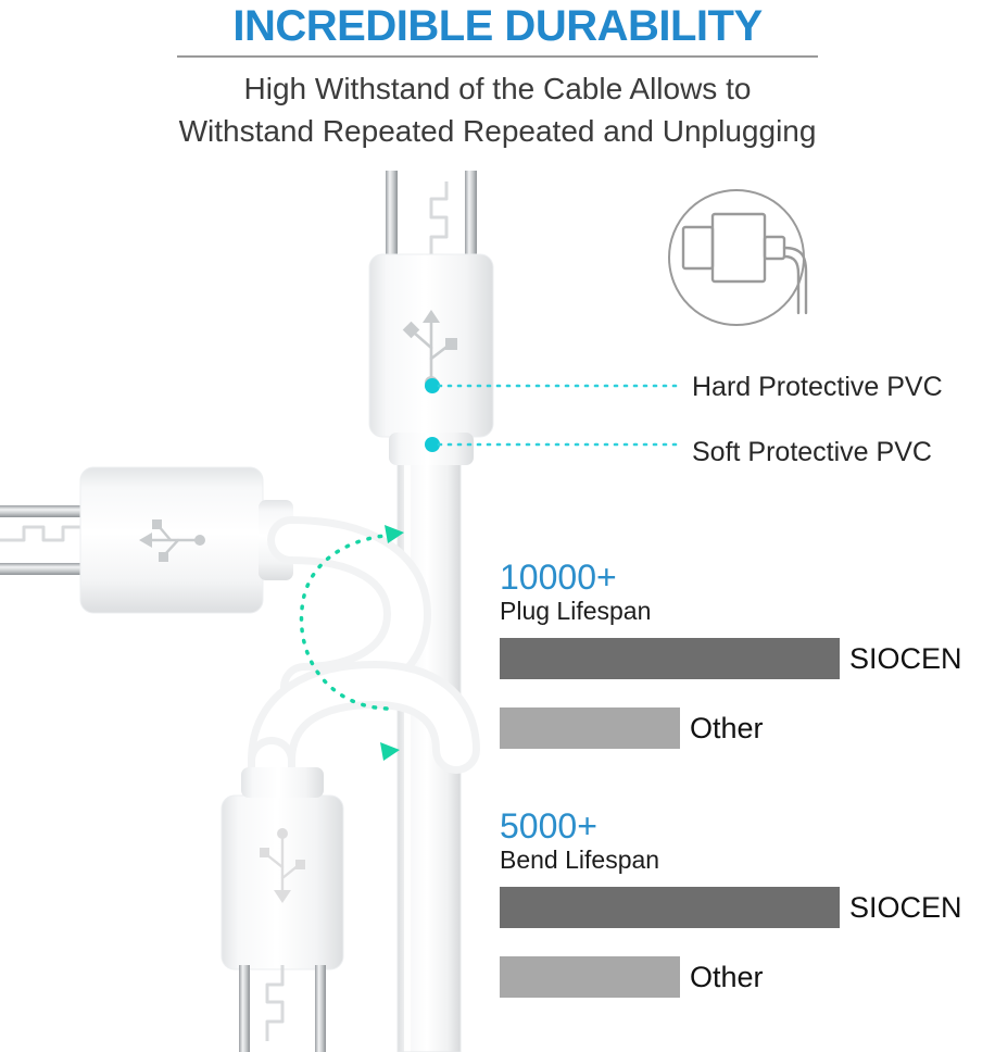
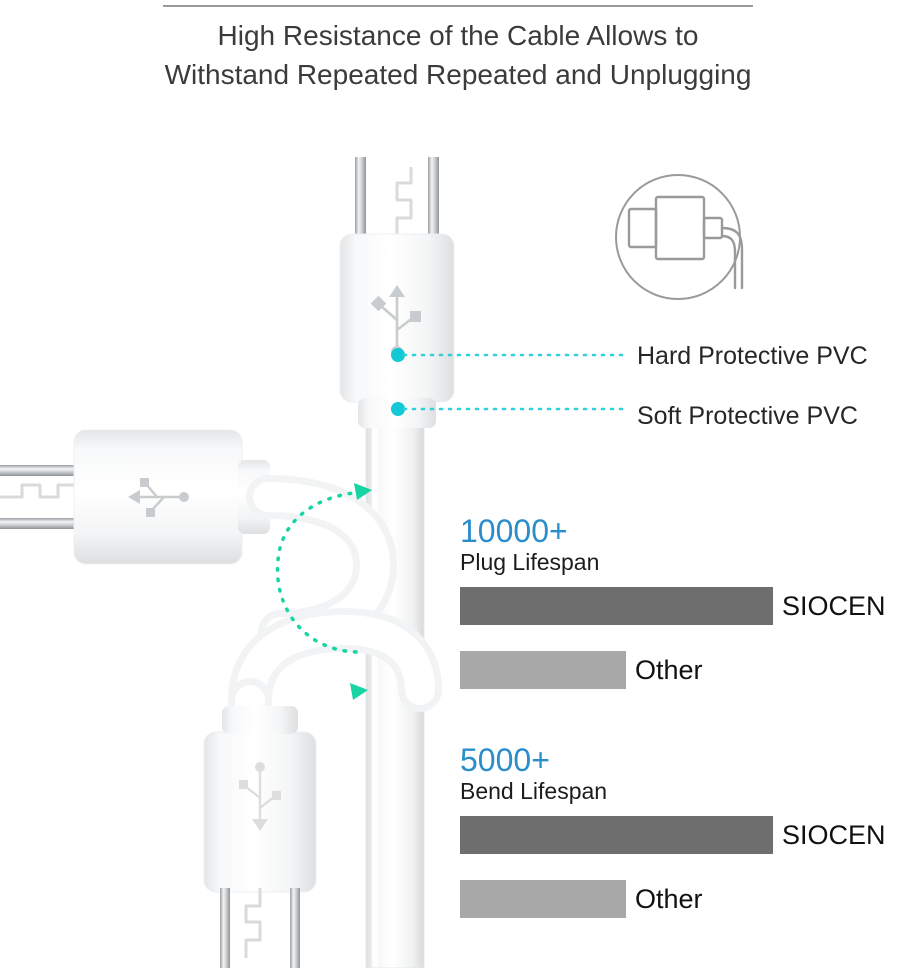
- INCREDIBLE DURABILITY
- High Withstand of the Cable Allows to
+ High Resistance of the Cable Allows to
  Withstand Repeated Repeated and Unplugging
  Hard Protective PVC
  Soft Protective PVC
  10000+
  Plug Lifespan
  SIOCEN
  Other
  5000+
  Bend Lifespan
  SIOCEN
  Other
